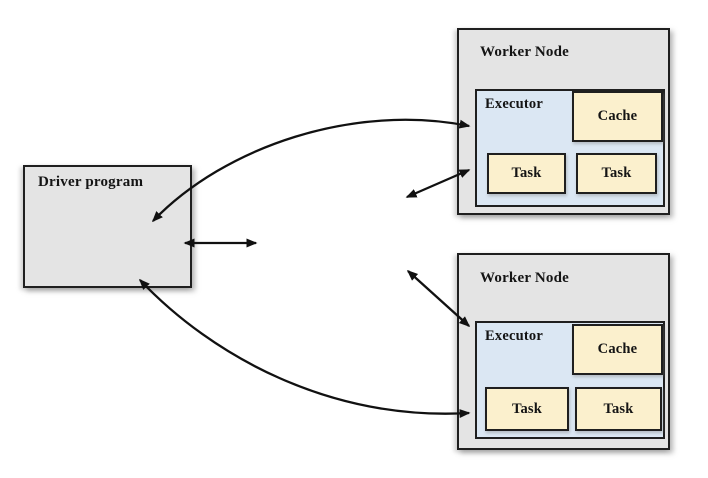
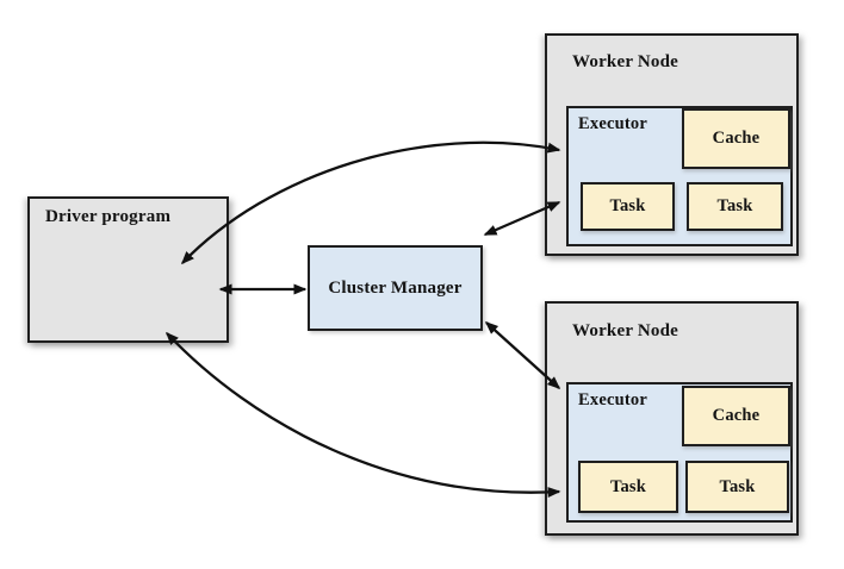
  Driver program
+ Cluster Manager
  Worker Node
  Executor
  Cache
  Task
  Task
  Worker Node
  Executor
  Cache
  Task
  Task
